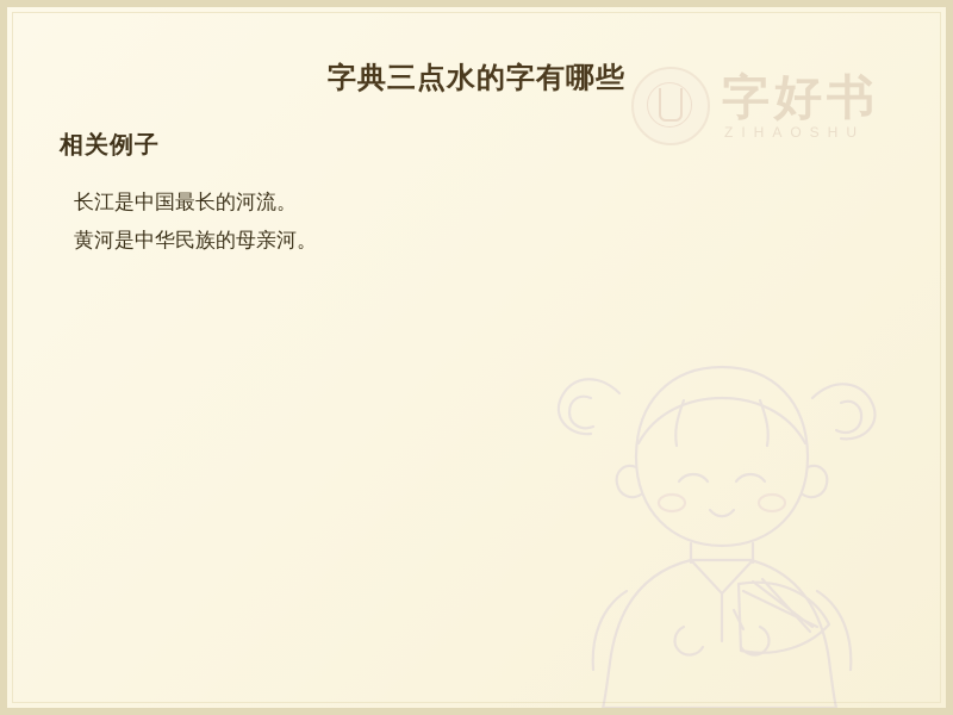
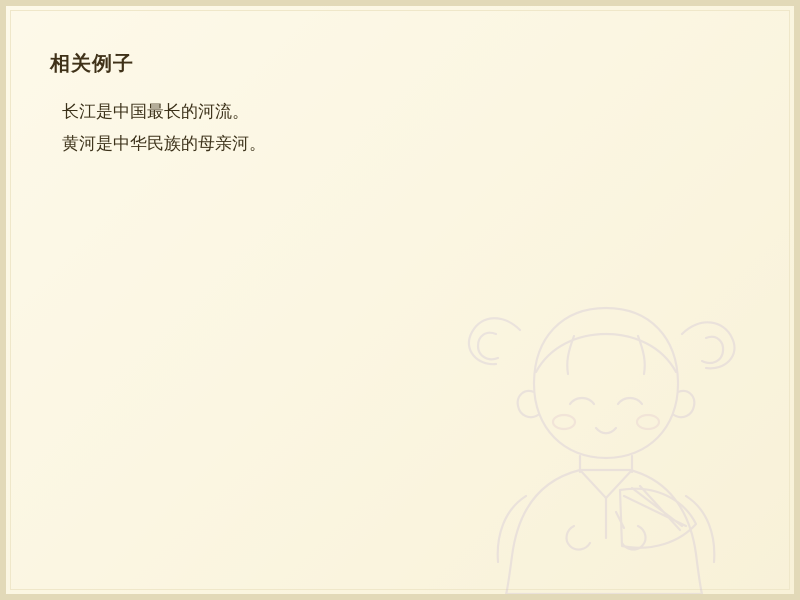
- 字好书
- ZIHAOSHU
- 字典三点水的字有哪些
  相关例子
  长江是中国最长的河流。
  黄河是中华民族的母亲河。
